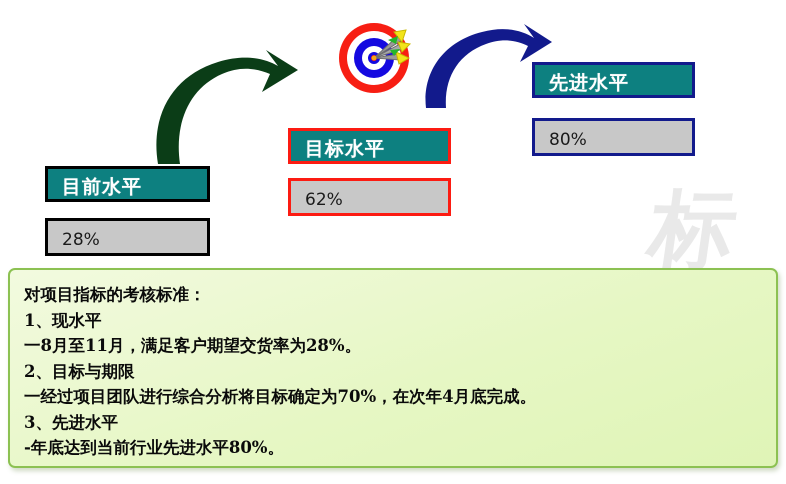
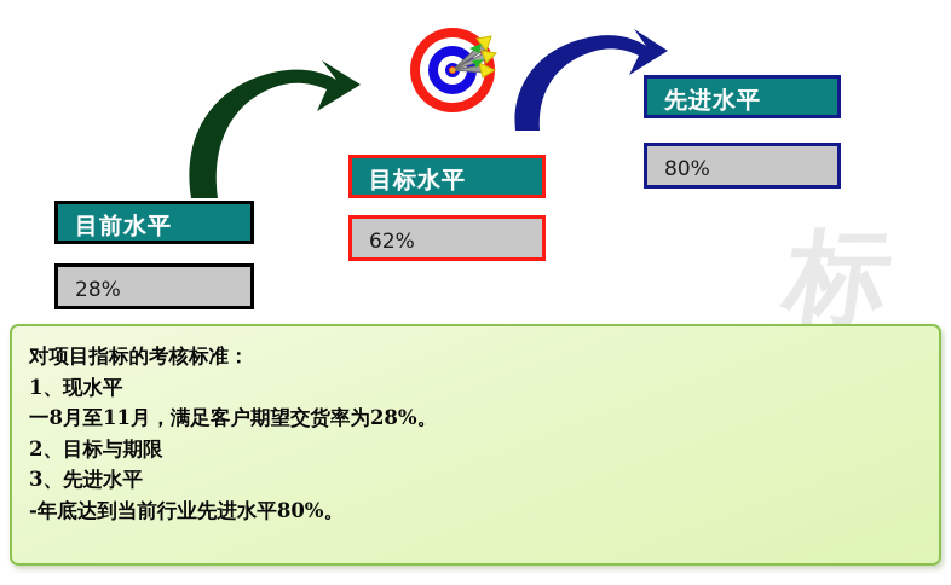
  目前水平
  28%
  目标水平
  62%
  先进水平
  80%
  对项目指标的考核标准：
  1、现水平
  一8月至11月，满足客户期望交货率为28%。
  2、目标与期限
- 一经过项目团队进行综合分析将目标确定为70%，在次年4月底完成。
  3、先进水平
  -年底达到当前行业先进水平80%。
